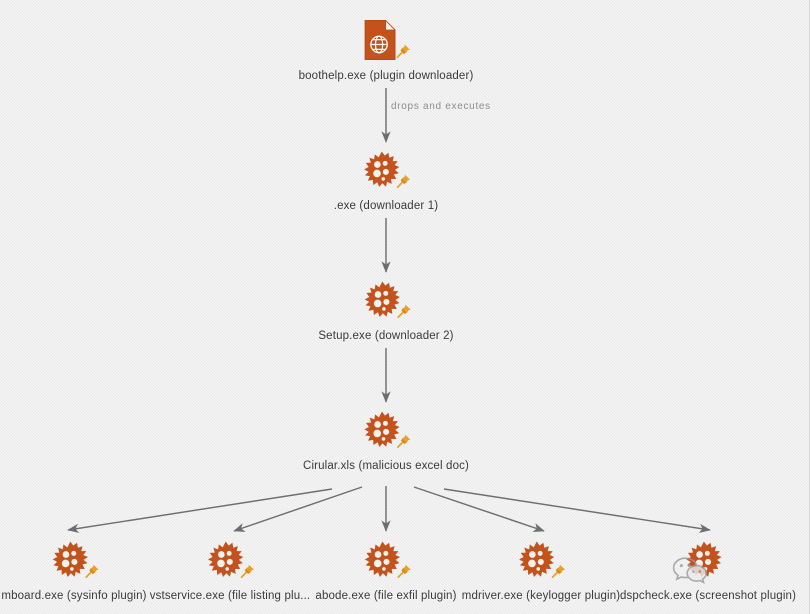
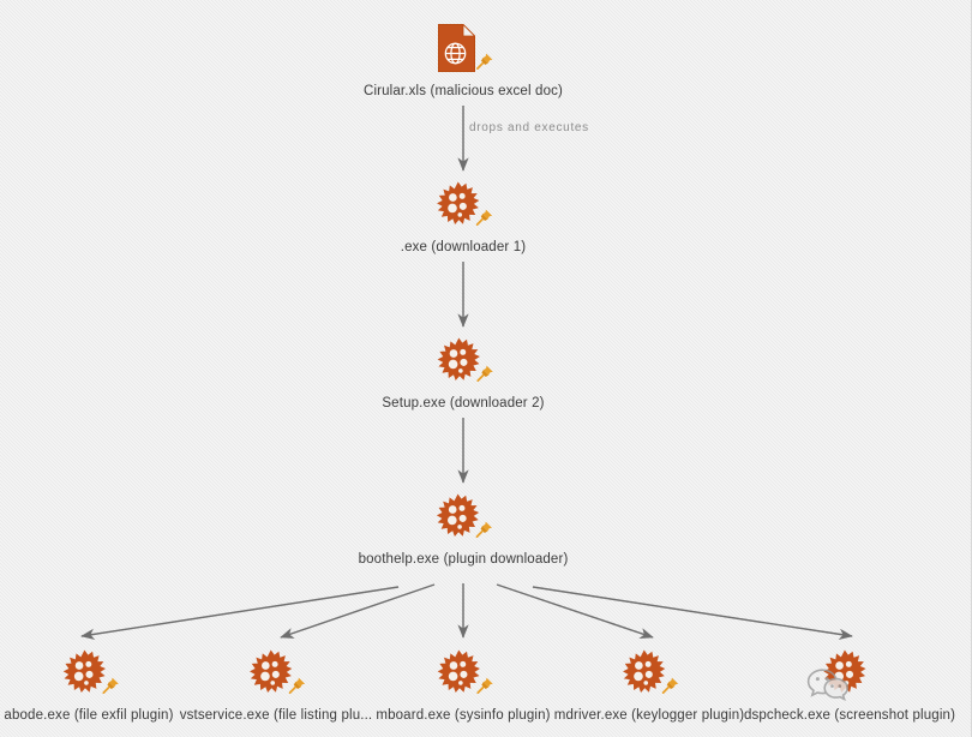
  drops and executes
- boothelp.exe (plugin downloader)
+ Cirular.xls (malicious excel doc)
  .exe (downloader 1)
  Setup.exe (downloader 2)
- Cirular.xls (malicious excel doc)
+ boothelp.exe (plugin downloader)
- mboard.exe (sysinfo plugin)
+ abode.exe (file exfil plugin)
  vstservice.exe (file listing plu...
- abode.exe (file exfil plugin)
+ mboard.exe (sysinfo plugin)
  mdriver.exe (keylogger plugin)
  dspcheck.exe (screenshot plugin)
